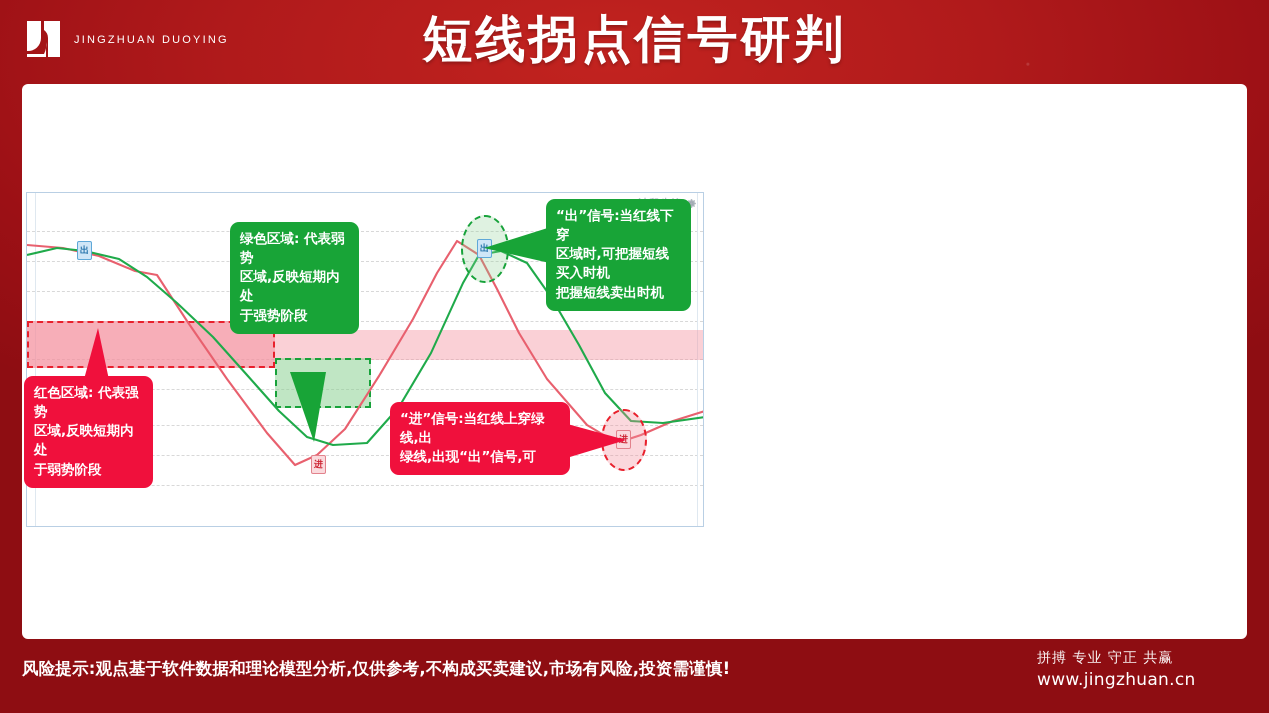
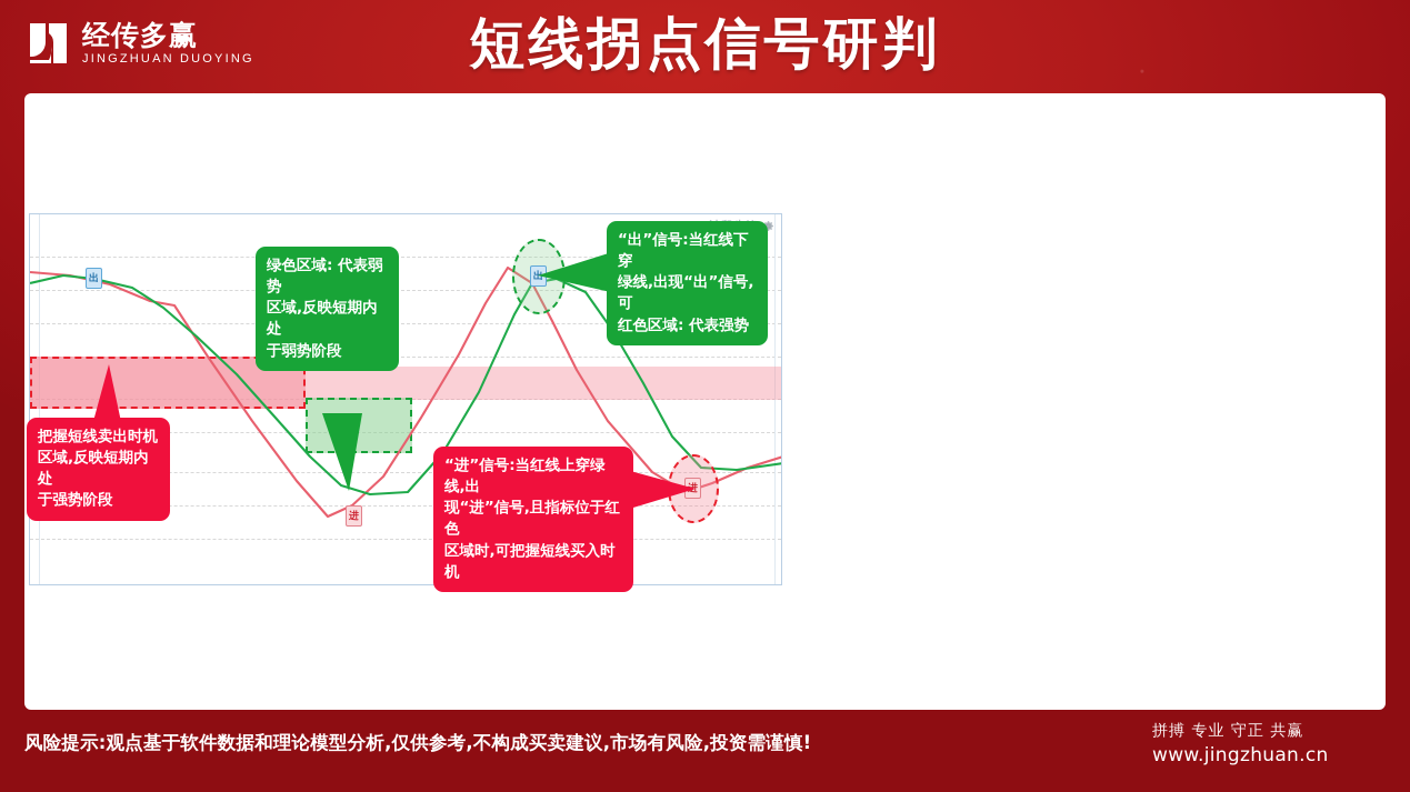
+ 经传多赢
  JINGZHUAN DUOYING
  短线拐点信号研判
  出
  进
  出
  绿色区域: 代表弱势
  区域,反映短期内处
- 于强势阶段
+ 于弱势阶段
- 红色区域: 代表强势
+ 把握短线卖出时机
  区域,反映短期内处
- 于弱势阶段
+ 于强势阶段
  “出”信号:当红线下穿
- 区域时,可把握短线买入时机
+ 绿线,出现“出”信号,可
- 把握短线卖出时机
+ 红色区域: 代表强势
  “进”信号:当红线上穿绿线,出
+ 现“进”信号,且指标位于红色
- 绿线,出现“出”信号,可
+ 区域时,可把握短线买入时机
  风险提示:观点基于软件数据和理论模型分析,仅供参考,不构成买卖建议,市场有风险,投资需谨慎!
  拼搏 专业 守正 共赢
  www.jingzhuan.cn
